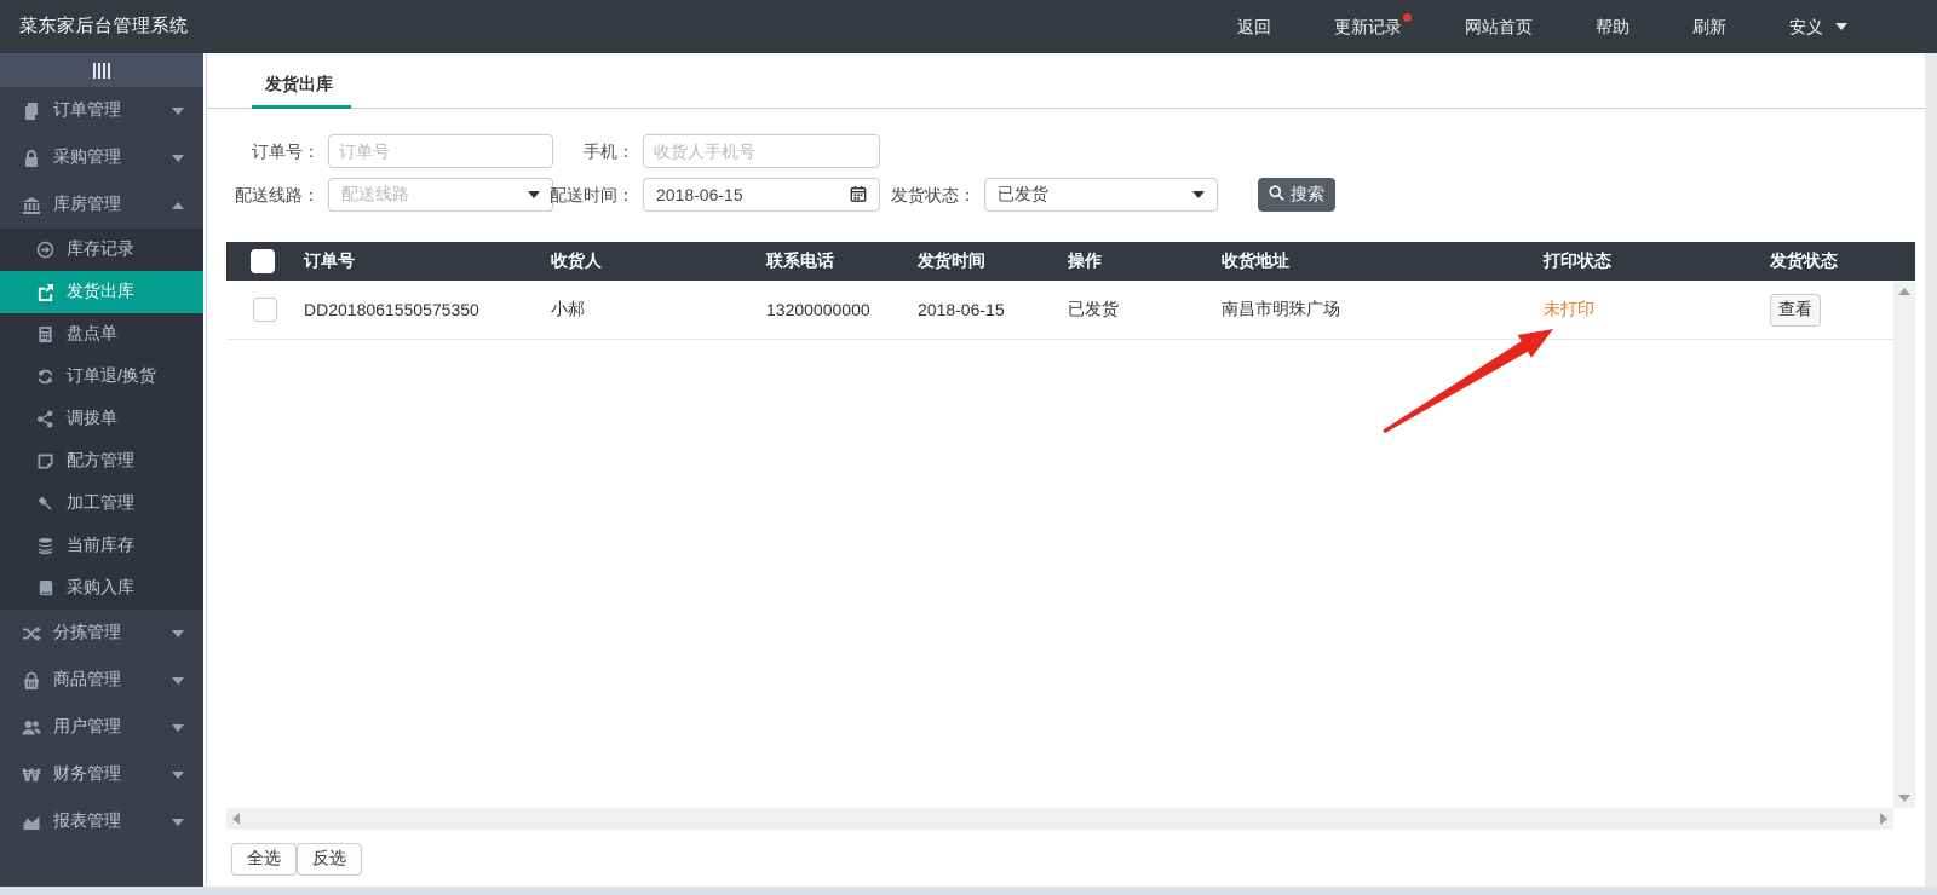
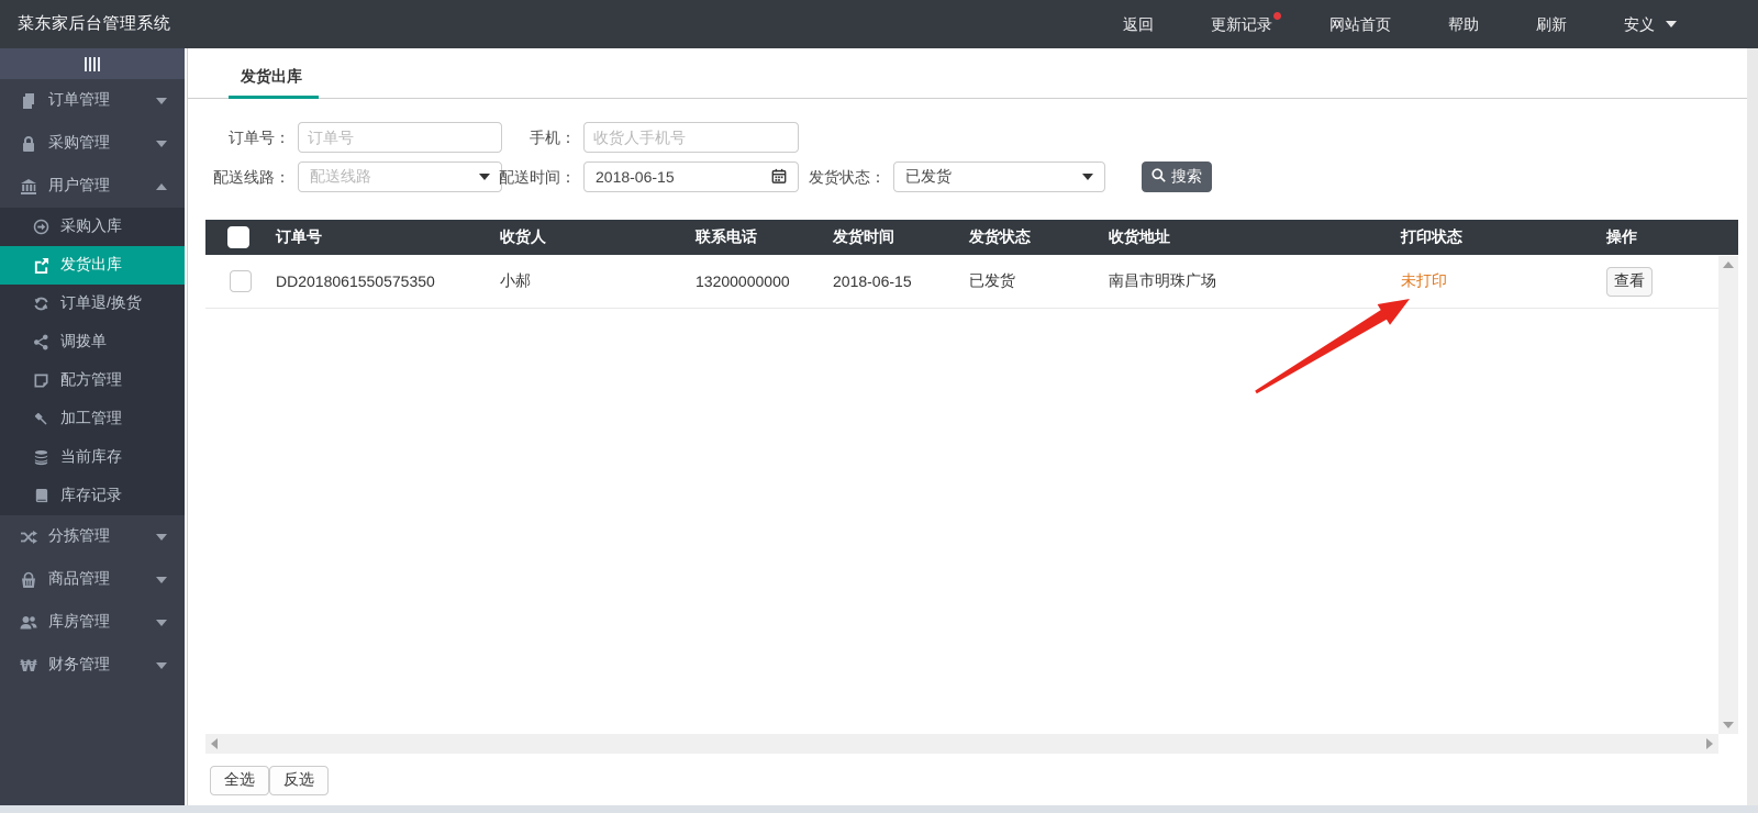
  菜东家后台管理系统
  返回
  更新记录
  网站首页
  帮助
  刷新
  安义
  订单管理
  采购管理
- 库房管理
+ 用户管理
- 库存记录
+ 采购入库
  发货出库
- 盘点单
  订单退/换货
  调拨单
  配方管理
  加工管理
  当前库存
- 采购入库
+ 库存记录
  分拣管理
  商品管理
- 用户管理
+ 库房管理
  ₩
  财务管理
- 报表管理
  发货出库
  订单号：
  订单号
  手机：
  收货人手机号
  配送线路：
  配送线路
  配送时间：
  2018-06-15
  发货状态：
  已发货
  搜索
  订单号
  收货人
  联系电话
  发货时间
- 操作
+ 发货状态
  收货地址
  打印状态
- 发货状态
+ 操作
  DD2018061550575350
  小郝
  13200000000
  2018-06-15
  已发货
  南昌市明珠广场
  未打印
  查看
  全选
  反选
